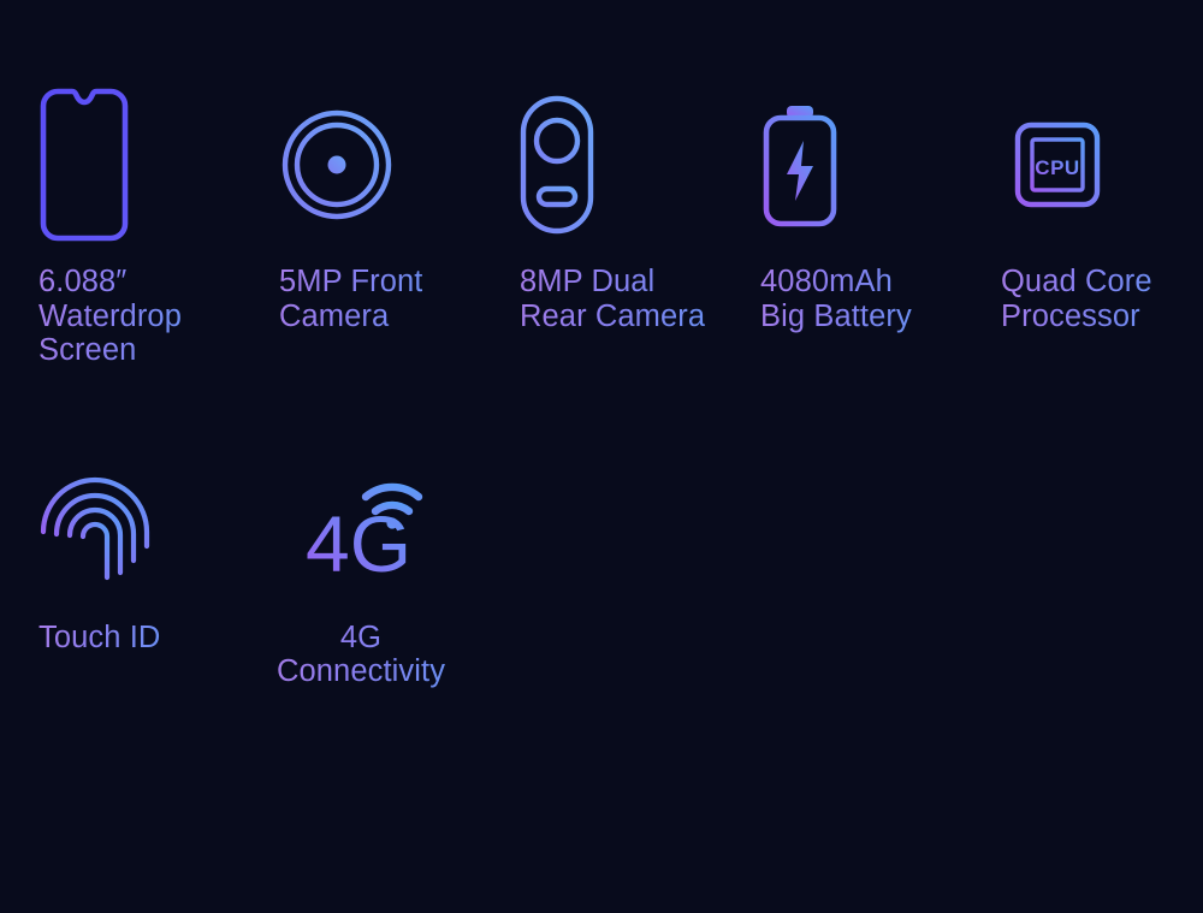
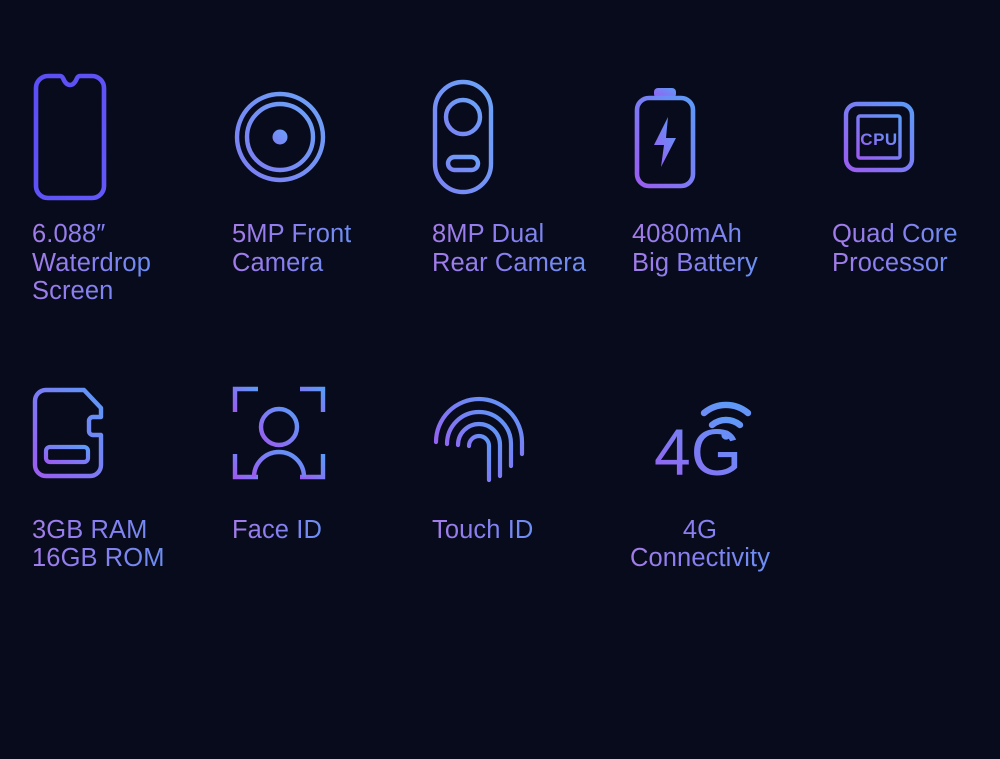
  6.088″
  Waterdrop
  Screen
  5MP Front
  Camera
  8MP Dual
  Rear Camera
  4080mAh
  Big Battery
  CPU
  Quad Core
  Processor
+ 3GB RAM
+ 16GB ROM
+ Face ID
  Touch ID
  4G
  4G
  Connectivity
